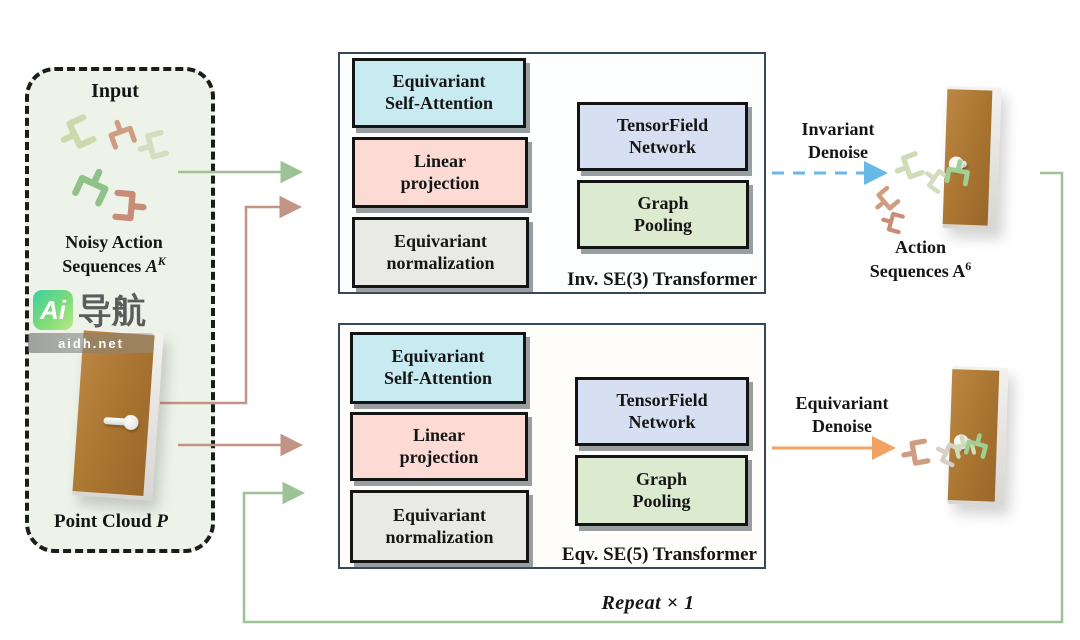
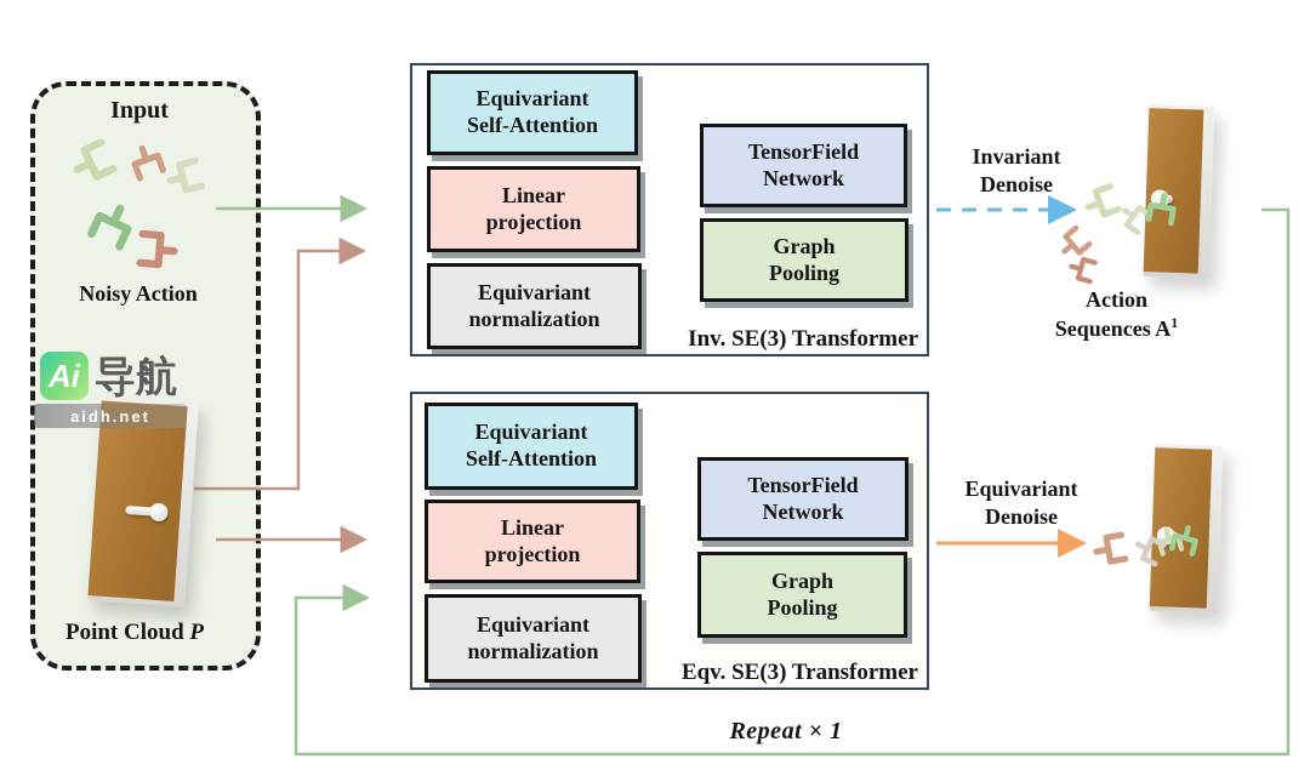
  Repeat × 1
  Input
  Noisy Action
- Sequences AK
  Point Cloud P
  Ai
  导航
  aidh.net
  Inv. SE(3) Transformer
  Equivariant
  Self-Attention
  Linear
  projection
  Equivariant
  normalization
  TensorField
  Network
  Graph
  Pooling
  Invariant
  Denoise
  Action
- Sequences A6
+ Sequences A1
- Eqv. SE(5) Transformer
+ Eqv. SE(3) Transformer
  Equivariant
  Self-Attention
  Linear
  projection
  Equivariant
  normalization
  TensorField
  Network
  Graph
  Pooling
  Equivariant
  Denoise
